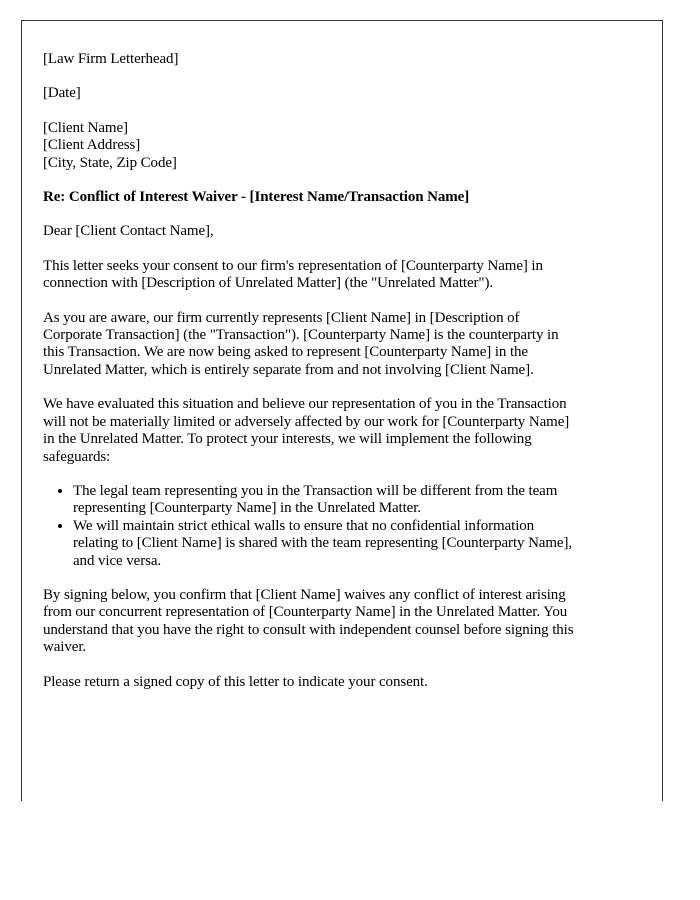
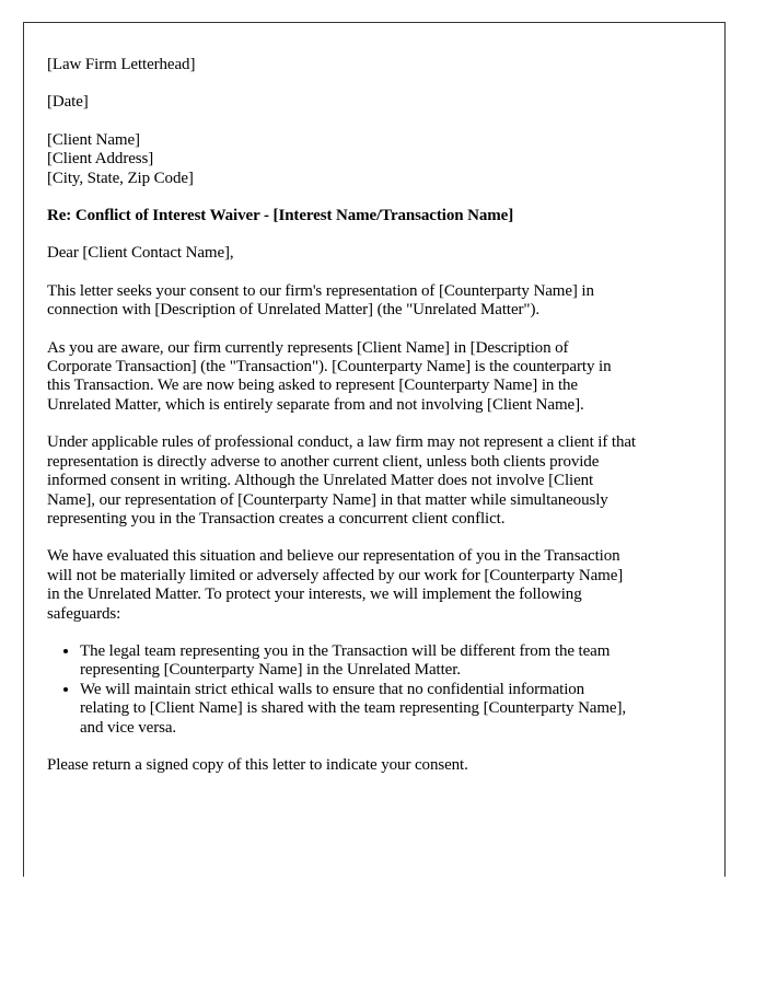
  [Law Firm Letterhead]
  [Date]
  [Client Name]
  [Client Address]
  [City, State, Zip Code]
  Re: Conflict of Interest Waiver - [Interest Name/Transaction Name]
  Dear [Client Contact Name],
  This letter seeks your consent to our firm's representation of [Counterparty Name] in
  connection with [Description of Unrelated Matter] (the "Unrelated Matter").
  As you are aware, our firm currently represents [Client Name] in [Description of
  Corporate Transaction] (the "Transaction"). [Counterparty Name] is the counterparty in
  this Transaction. We are now being asked to represent [Counterparty Name] in the
  Unrelated Matter, which is entirely separate from and not involving [Client Name].
+ Under applicable rules of professional conduct, a law firm may not represent a client if that
+ representation is directly adverse to another current client, unless both clients provide
+ informed consent in writing. Although the Unrelated Matter does not involve [Client
+ Name], our representation of [Counterparty Name] in that matter while simultaneously
+ representing you in the Transaction creates a concurrent client conflict.
  We have evaluated this situation and believe our representation of you in the Transaction
  will not be materially limited or adversely affected by our work for [Counterparty Name]
  in the Unrelated Matter. To protect your interests, we will implement the following
  safeguards:
  The legal team representing you in the Transaction will be different from the team
  representing [Counterparty Name] in the Unrelated Matter.
  We will maintain strict ethical walls to ensure that no confidential information
  relating to [Client Name] is shared with the team representing [Counterparty Name],
  and vice versa.
- By signing below, you confirm that [Client Name] waives any conflict of interest arising
- from our concurrent representation of [Counterparty Name] in the Unrelated Matter. You
- understand that you have the right to consult with independent counsel before signing this
- waiver.
  Please return a signed copy of this letter to indicate your consent.
